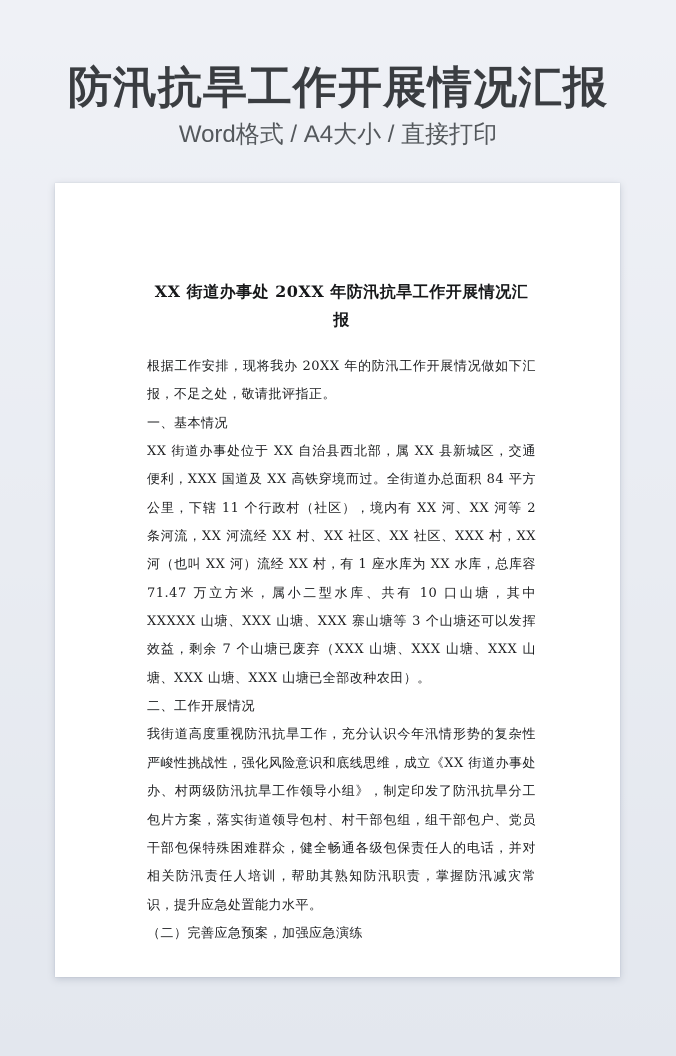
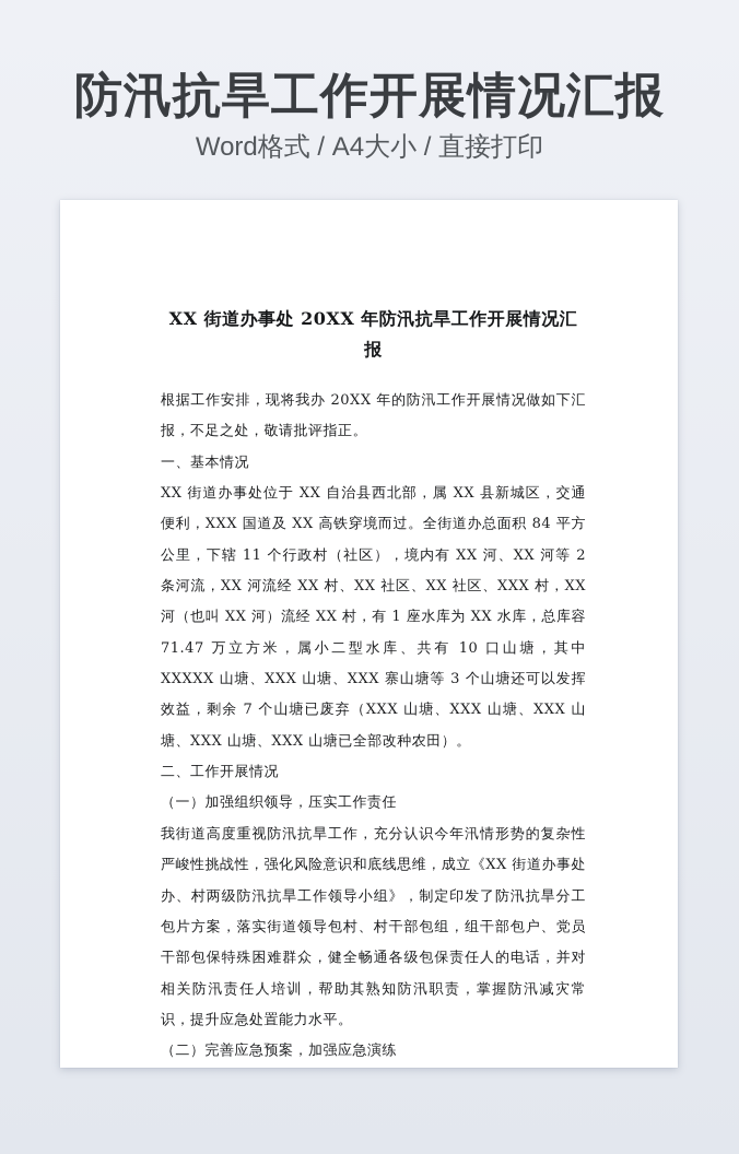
  防汛抗旱工作开展情况汇报
  Word格式 / A4大小 / 直接打印
  XX 街道办事处 20XX 年防汛抗旱工作开展情况汇报
  根据工作安排，现将我办 20XX 年的防汛工作开展情况做如下汇报，不足之处，敬请批评指正。
  一、基本情况
  XX 街道办事处位于 XX 自治县西北部，属 XX 县新城区，交通便利，XXX 国道及 XX 高铁穿境而过。全街道办总面积 84 平方公里，下辖 11 个行政村（社区），境内有 XX 河、XX 河等 2 条河流，XX 河流经 XX 村、XX 社区、XX 社区、XXX 村，XX 河（也叫 XX 河）流经 XX 村，有 1 座水库为 XX 水库，总库容 71.47 万立方米，属小二型水库、共有 10 口山塘，其中 XXXXX 山塘、XXX 山塘、XXX 寨山塘等 3 个山塘还可以发挥效益，剩余 7 个山塘已废弃（XXX 山塘、XXX 山塘、XXX 山塘、XXX 山塘、XXX 山塘已全部改种农田）。
  二、工作开展情况
+ （一）加强组织领导，压实工作责任
  我街道高度重视防汛抗旱工作，充分认识今年汛情形势的复杂性严峻性挑战性，强化风险意识和底线思维，成立《XX 街道办事处办、村两级防汛抗旱工作领导小组》，制定印发了防汛抗旱分工包片方案，落实街道领导包村、村干部包组，组干部包户、党员干部包保特殊困难群众，健全畅通各级包保责任人的电话，并对相关防汛责任人培训，帮助其熟知防汛职责，掌握防汛减灾常识，提升应急处置能力水平。
  （二）完善应急预案，加强应急演练
